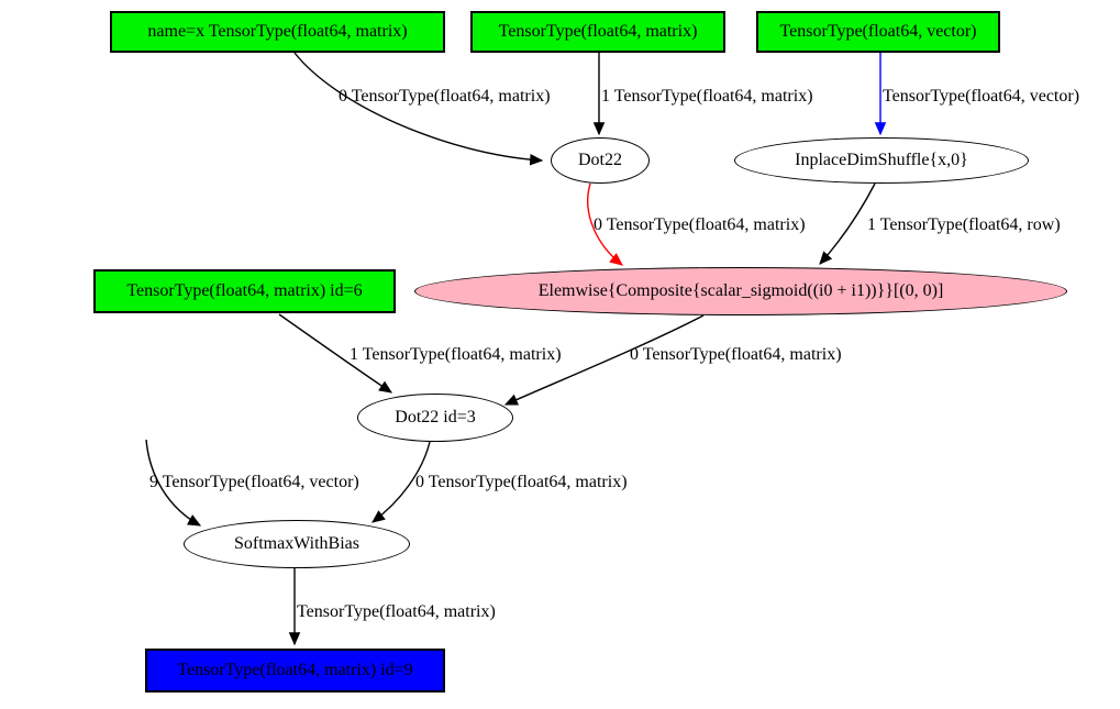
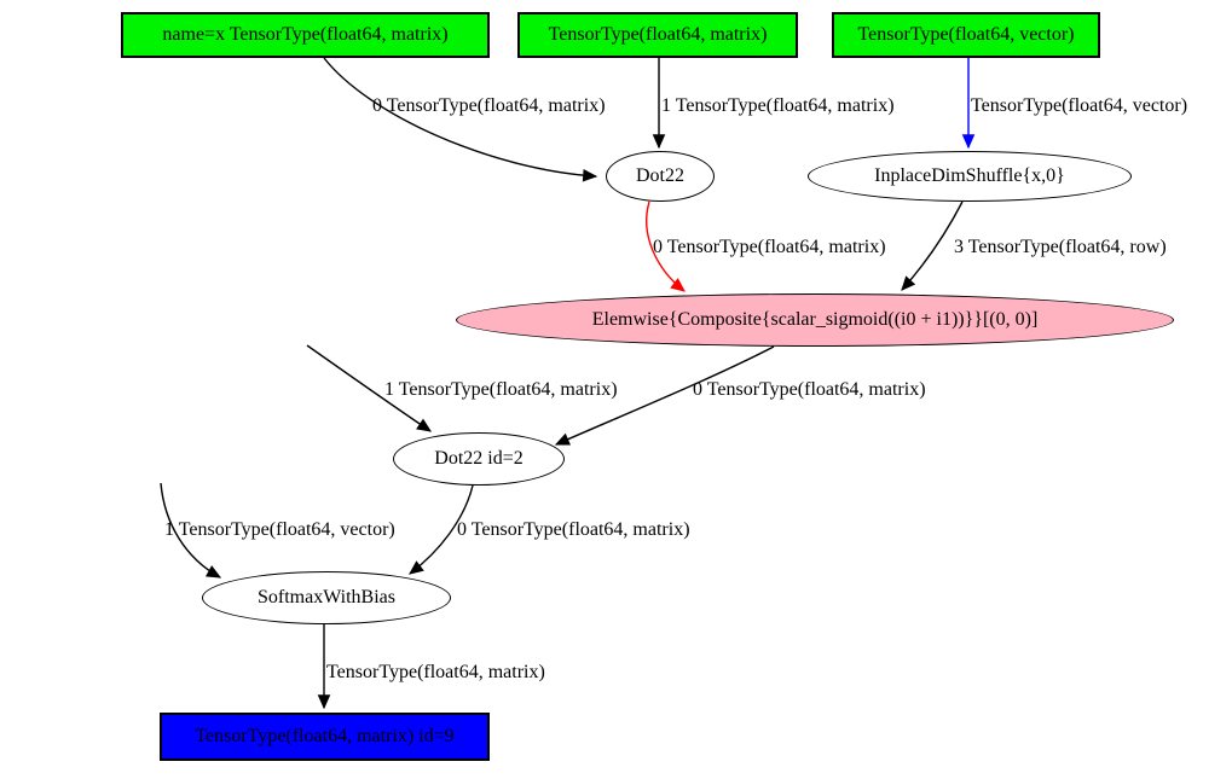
  name=x TensorType(float64, matrix)
  TensorType(float64, matrix)
  TensorType(float64, vector)
  Dot22
  InplaceDimShuffle{x,0}
  Elemwise{Composite{scalar_sigmoid((i0 + i1))}}[(0, 0)]
- TensorType(float64, matrix) id=6
- Dot22 id=3
+ Dot22 id=2
  SoftmaxWithBias
  TensorType(float64, matrix) id=9
  0 TensorType(float64, matrix)
  1 TensorType(float64, matrix)
  TensorType(float64, vector)
  0 TensorType(float64, matrix)
- 1 TensorType(float64, row)
+ 3 TensorType(float64, row)
  1 TensorType(float64, matrix)
  0 TensorType(float64, matrix)
- 9 TensorType(float64, vector)
+ 1 TensorType(float64, vector)
  0 TensorType(float64, matrix)
  TensorType(float64, matrix)
